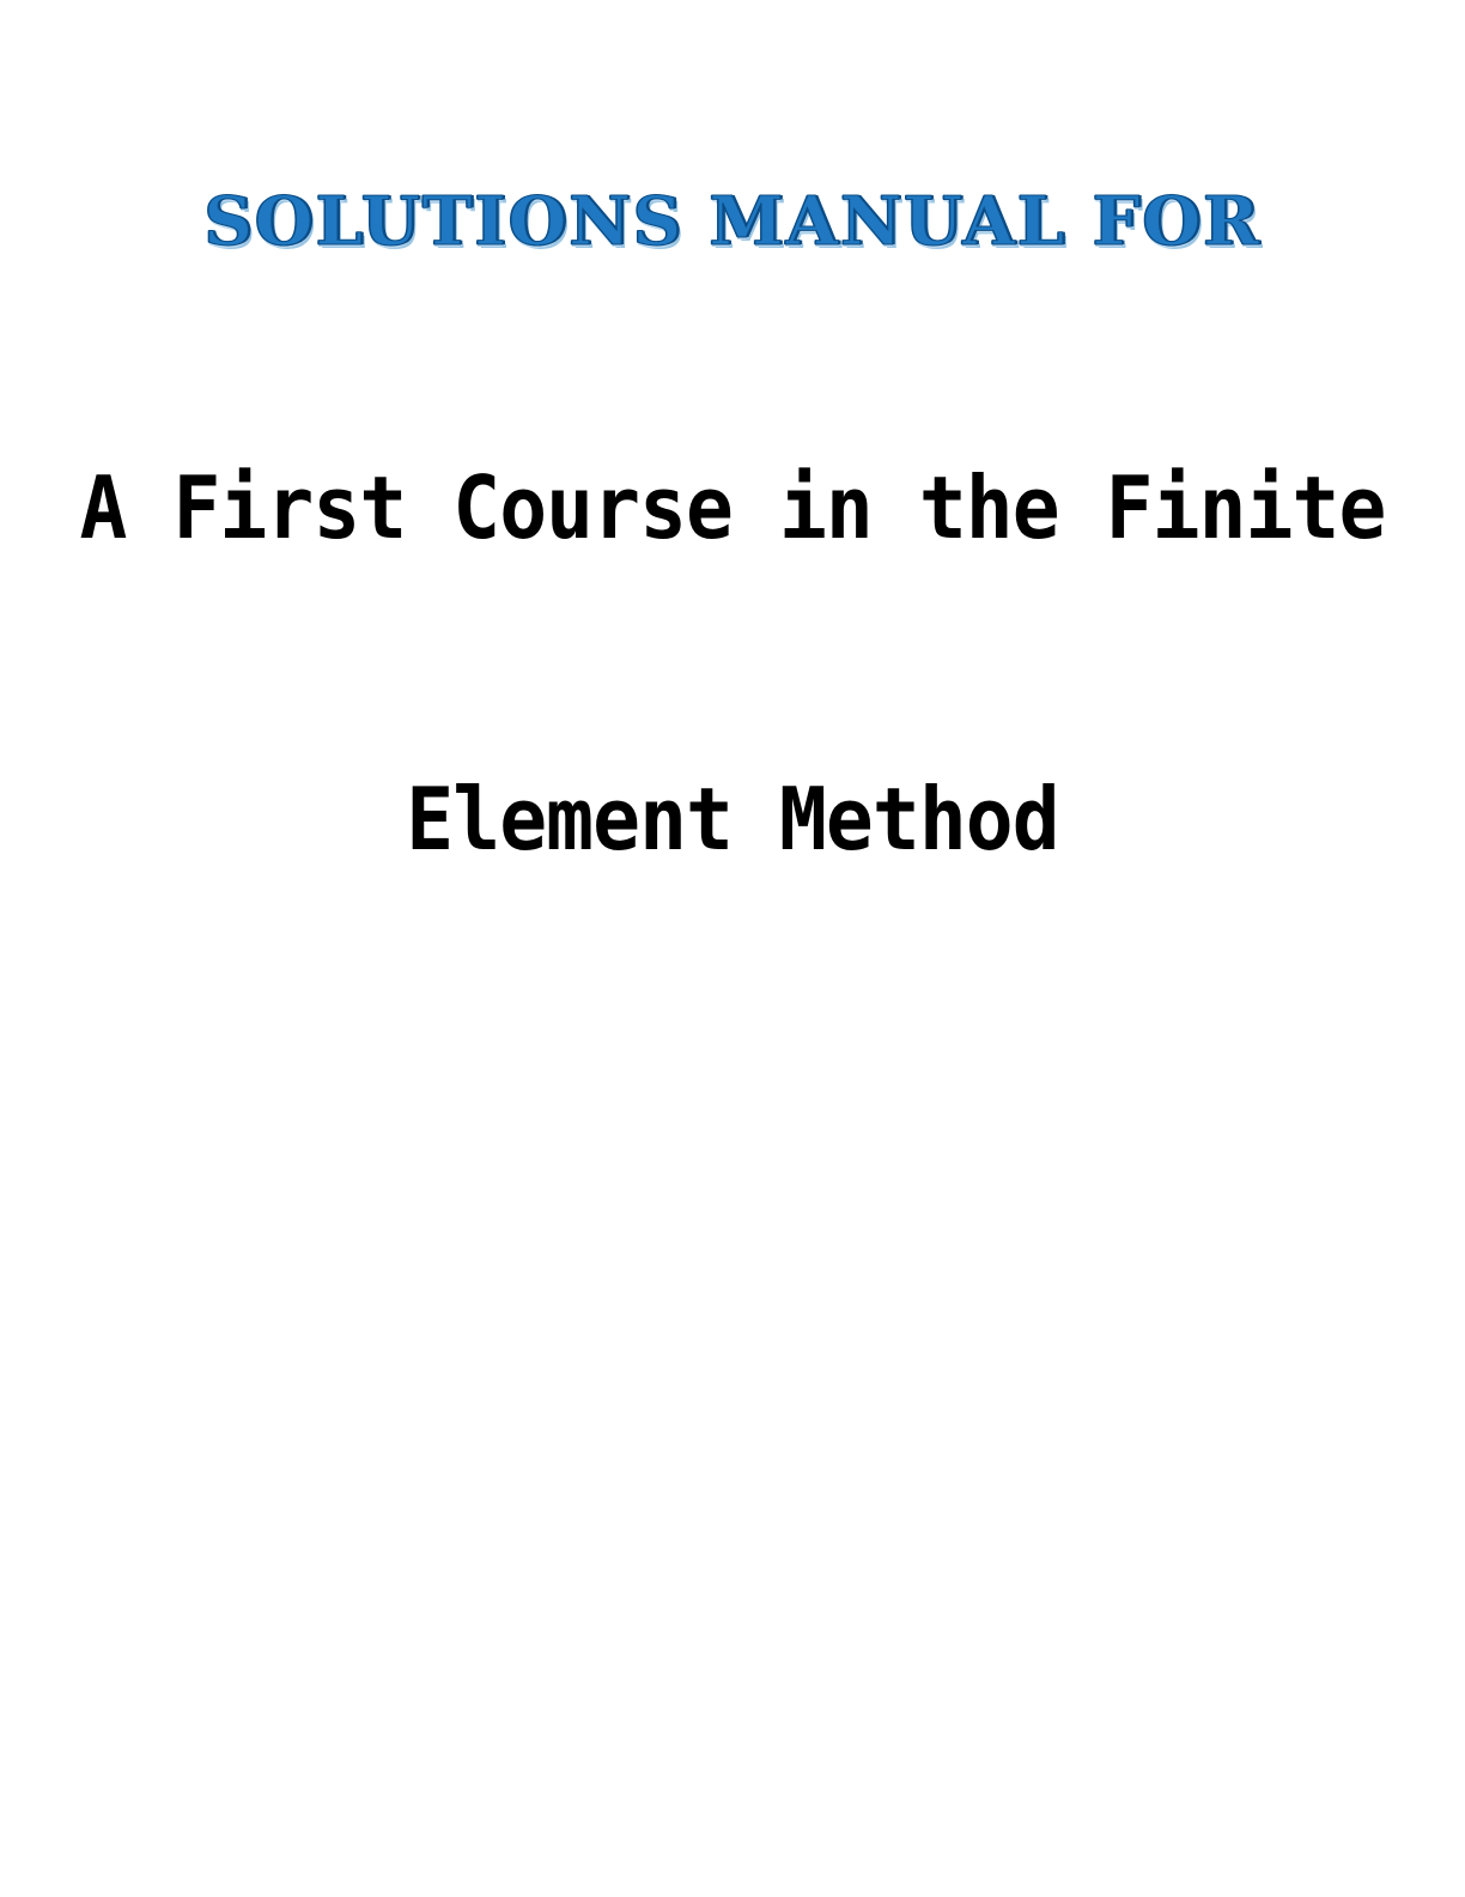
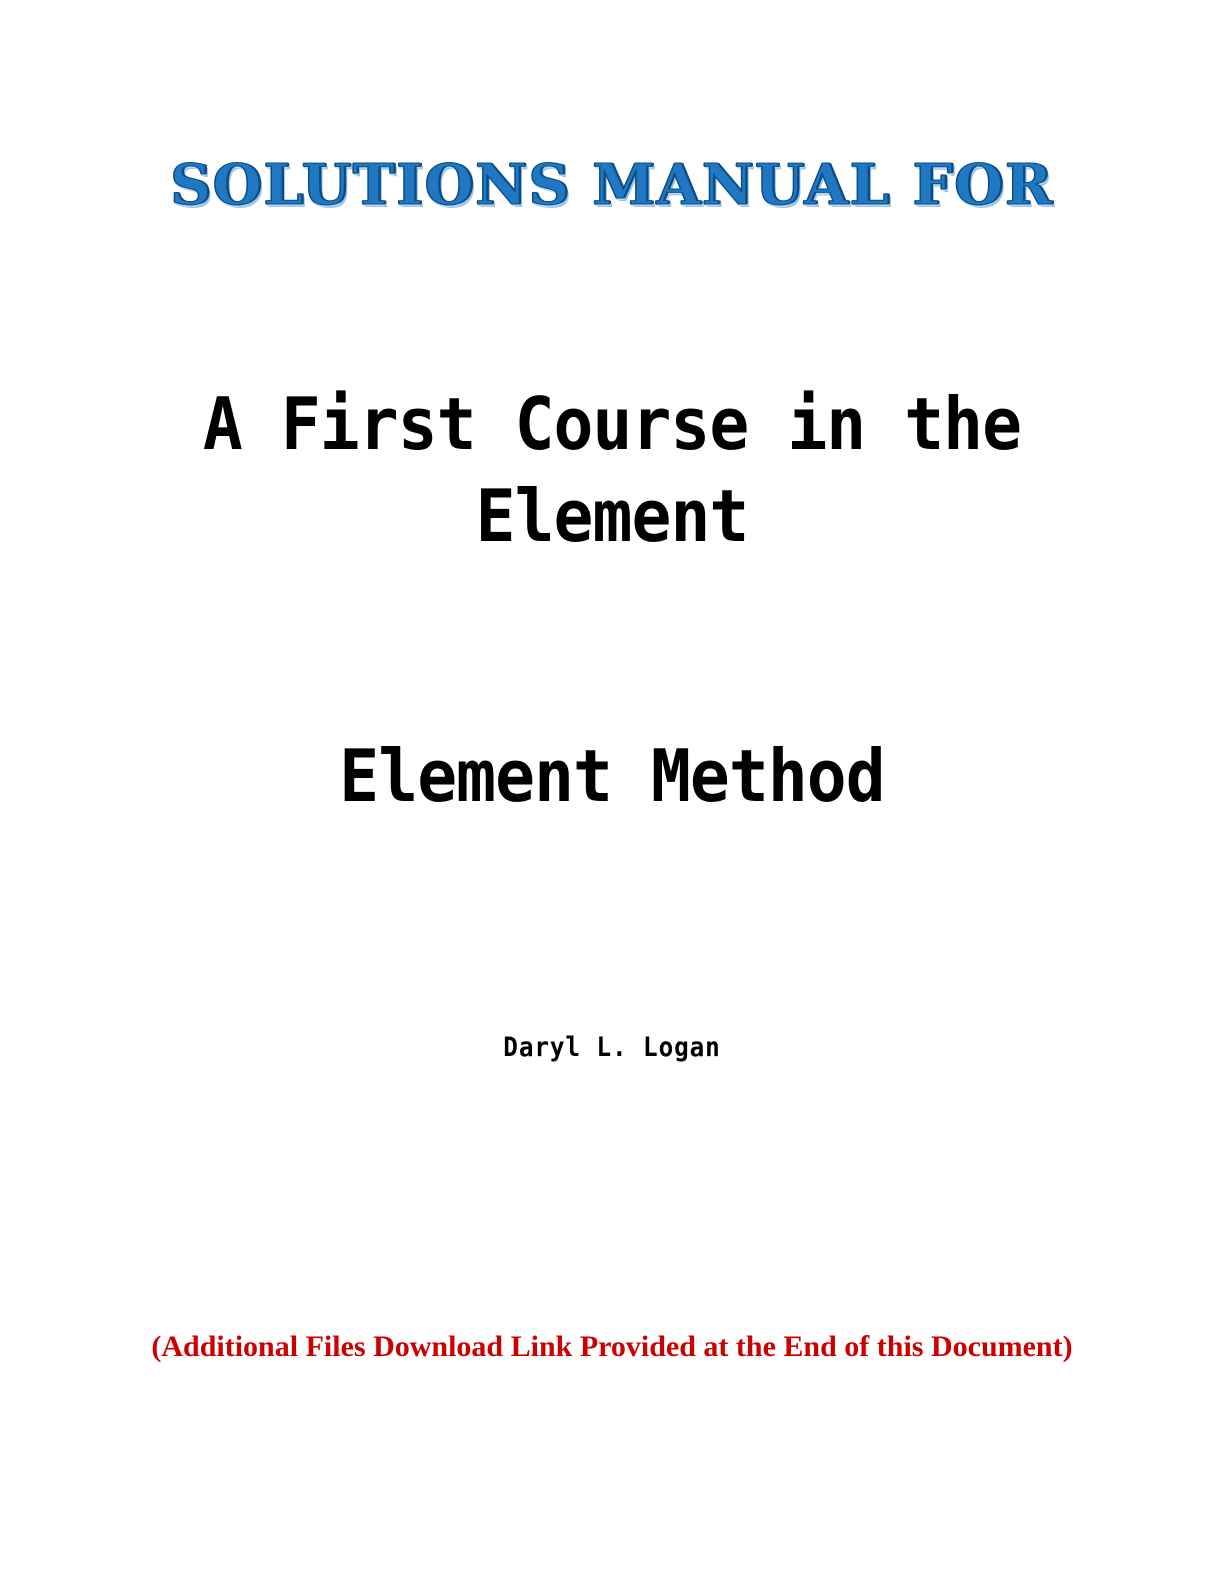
  SOLUTIONS MANUAL FOR
- A First Course in the Finite
+ A First Course in the Element
  Element Method
+ Daryl L. Logan
+ (Additional Files Download Link Provided at the End of this Document)
